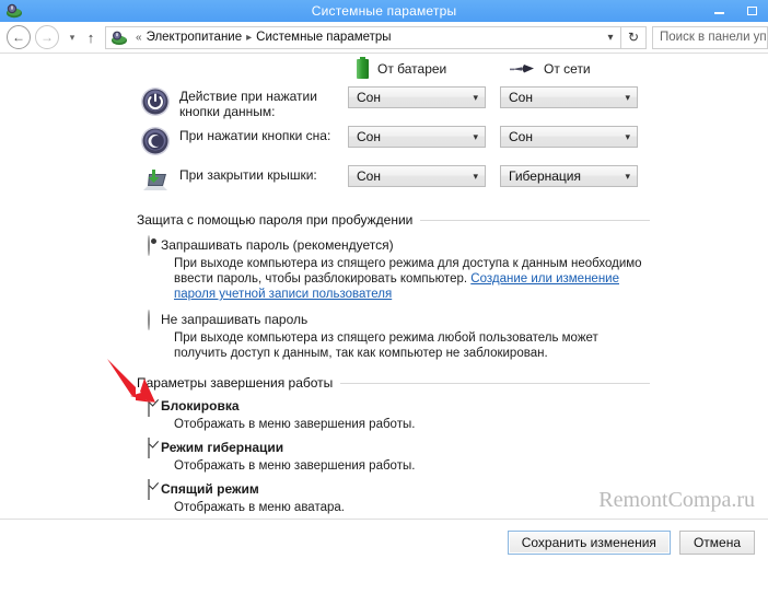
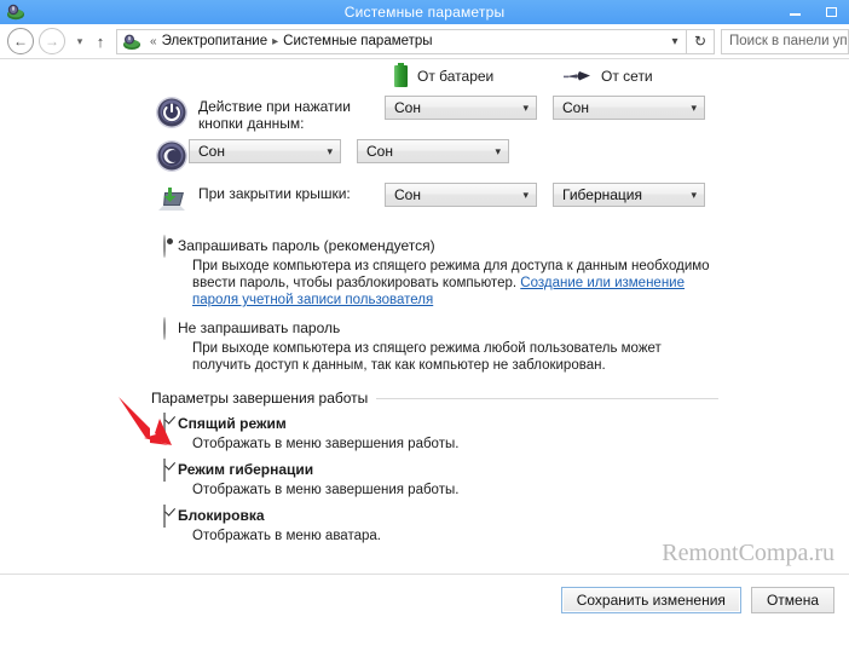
  Системные параметры
  ←
  →
  ▾
  ↑
  «
  Электропитание
  ▸
  Системные параметры
  ▾
  ↻
  От батареи
  От сети
  Действие при нажатии кнопки данным:
  Сон
  ▾
  Сон
  ▾
- При нажатии кнопки сна:
  Сон
  ▾
  Сон
  ▾
  При закрытии крышки:
  Сон
  ▾
  Гибернация
  ▾
- Защита с помощью пароля при пробуждении
  Запрашивать пароль (рекомендуется)
  При выходе компьютера из спящего режима для доступа к данным необходимо ввести пароль, чтобы разблокировать компьютер. Создание или изменение пароля учетной записи пользователя
  Не запрашивать пароль
  При выходе компьютера из спящего режима любой пользователь может получить доступ к данным, так как компьютер не заблокирован.
  Параметры завершения работы
- Блокировка
+ Спящий режим
  Отображать в меню завершения работы.
  Режим гибернации
  Отображать в меню завершения работы.
- Спящий режим
+ Блокировка
  Отображать в меню аватара.
  RemontCompa.ru
  Сохранить изменения
  Отмена
